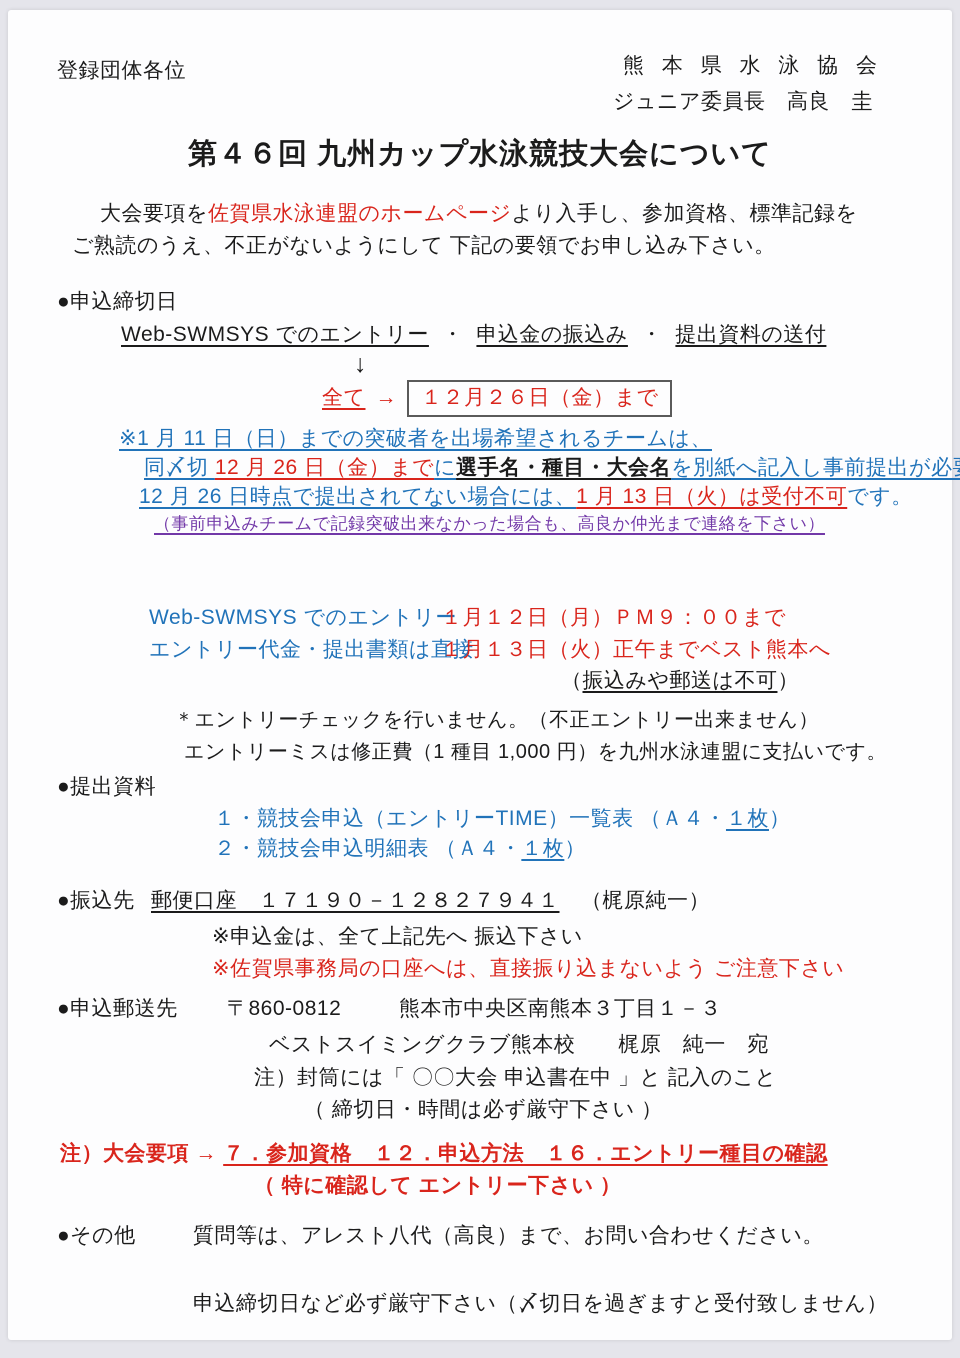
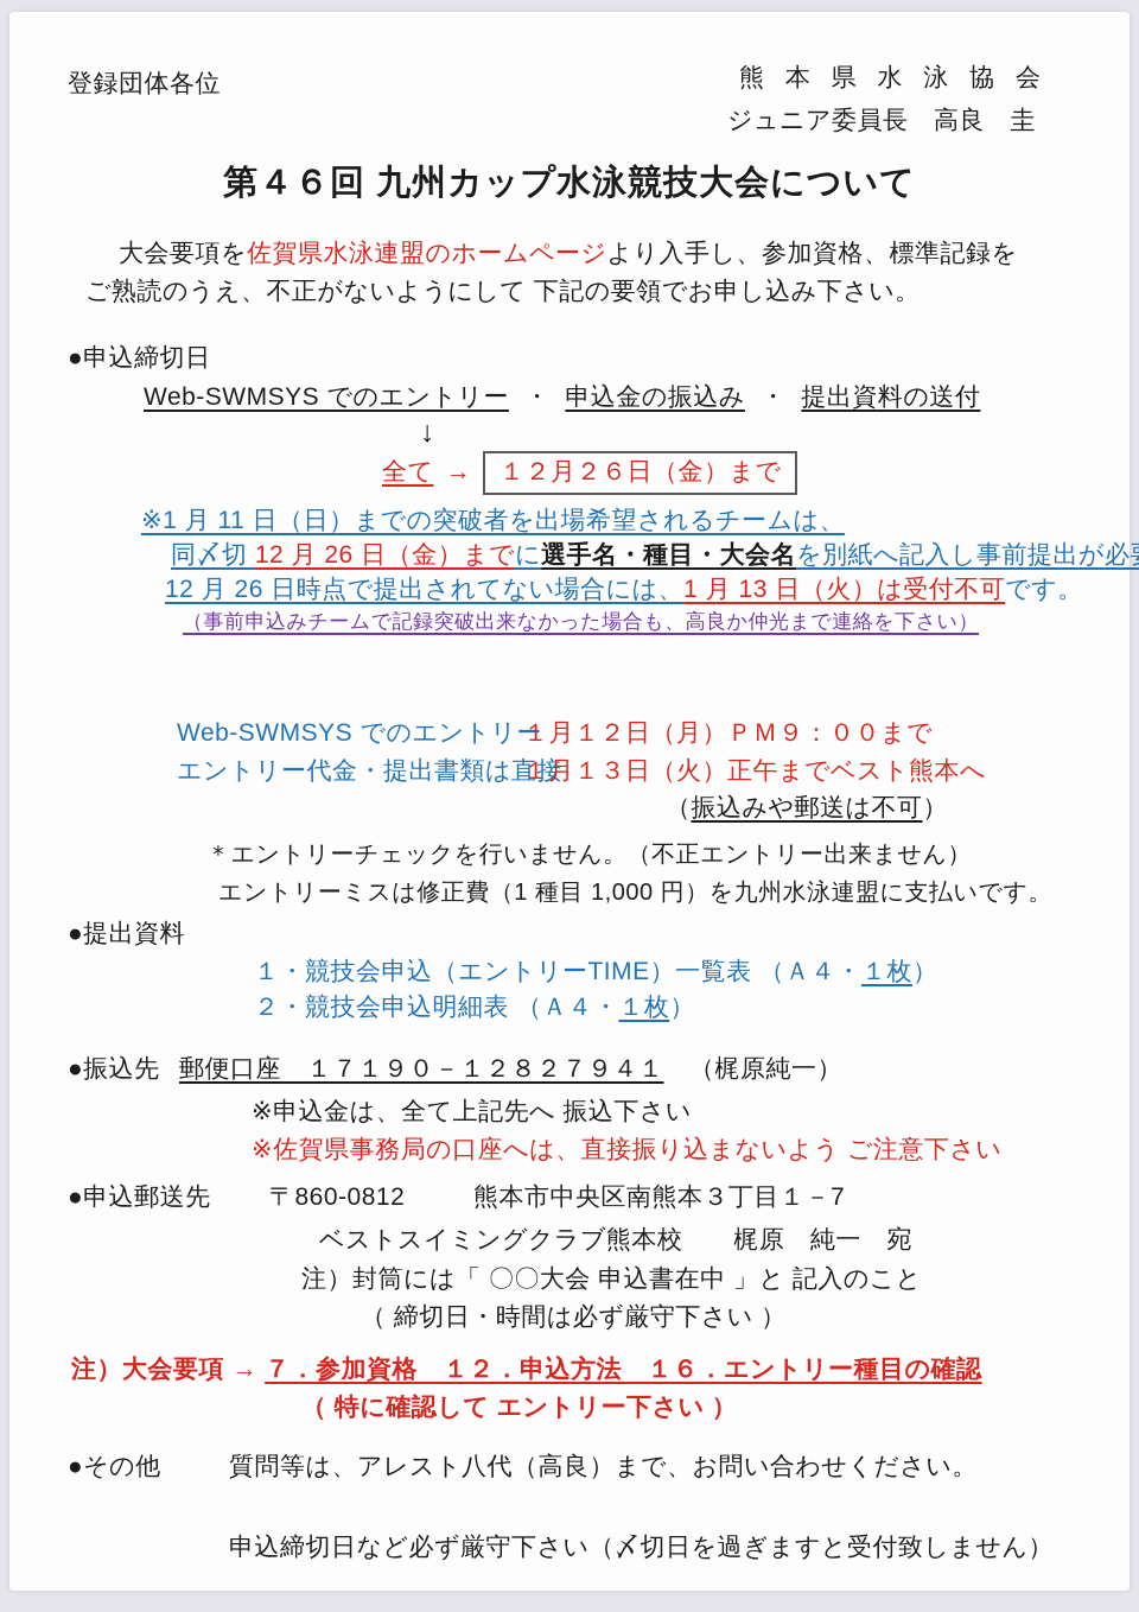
  登録団体各位
  熊 本 県 水 泳 協 会
  ジュニア委員長 高良 圭
  第４６回 九州カップ水泳競技大会について
  大会要項を佐賀県水泳連盟のホームページより入手し、参加資格、標準記録を
  ご熟読のうえ、不正がないようにして 下記の要領でお申し込み下さい。
  ●申込締切日
  Web-SWMSYS でのエントリー ・ 申込金の振込み ・ 提出資料の送付
  ↓
  全て → １２月２６日（金）まで
  ※1 月 11 日（日）までの突破者を出場希望されるチームは、
  同〆切 12 月 26 日（金）までに選手名・種目・大会名を別紙へ記入し事前提出が必
  12 月 26 日時点で提出されてない場合には、1 月 13 日（火）は受付不可です。
  （事前申込みチームで記録突破出来なかった場合も、高良か仲光まで連絡を下さい）
  Web-SWMSYS でのエントリ １月１２日（月）ＰＭ９：００まで
  エントリー代金・提出書類は １月１３日（火）正午までベスト熊本へ
  （振込みや郵送は不可）
  ＊エントリーチェックを行いません。（不正エントリー出来ません）
  エントリーミスは修正費（1 種目 1,000 円）を九州水泳連盟に支払いです。
  ●提出資料
  １・競技会申込（エントリーTIME）一覧表 （Ａ４・１枚）
  ２・競技会申込明細表 （Ａ４・１枚）
  ●振込先 郵便口座 １７１９０－１２８２７９４１ （梶原純一）
  ※申込金は、全て上記先へ 振込下さい
  ※佐賀県事務局の口座へは、直接振り込まないよう ご注意下さい
- ●申込郵送先 〒860-0812 熊本市中央区南熊本３丁目１－３
+ ●申込郵送先 〒860-0812 熊本市中央区南熊本３丁目１－7
  ベストスイミングクラブ熊本校 梶原 純一 宛
  注）封筒には「 〇〇大会 申込書在中 」と 記入のこと
  （ 締切日・時間は必ず厳守下さい ）
  注）大会要項 → ７．参加資格 １２．申込方法 １６．エントリー種目の確認
  （ 特に確認して エントリー下さい ）
  ●その他 質問等は、アレスト八代（高良）まで、お問い合わせください。
  申込締切日など必ず厳守下さい（〆切日を過ぎますと受付致しません）
